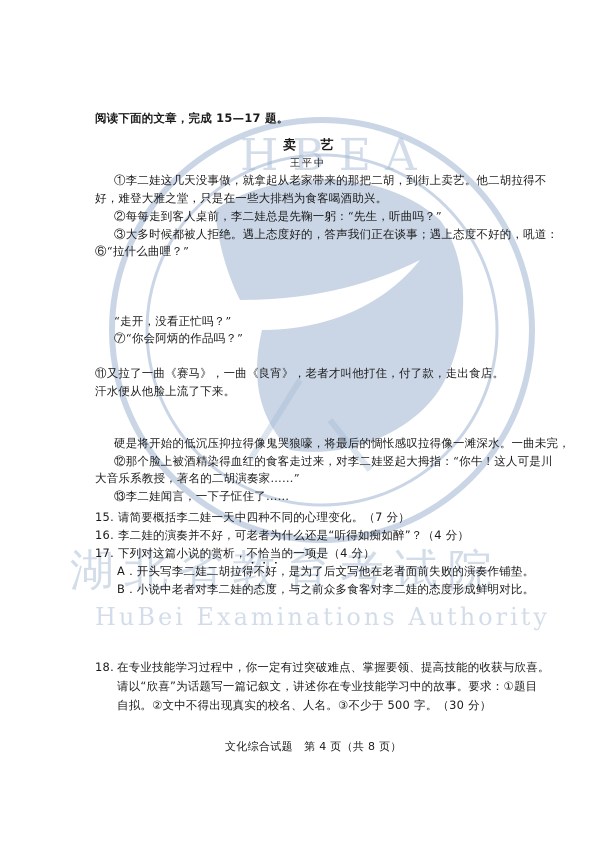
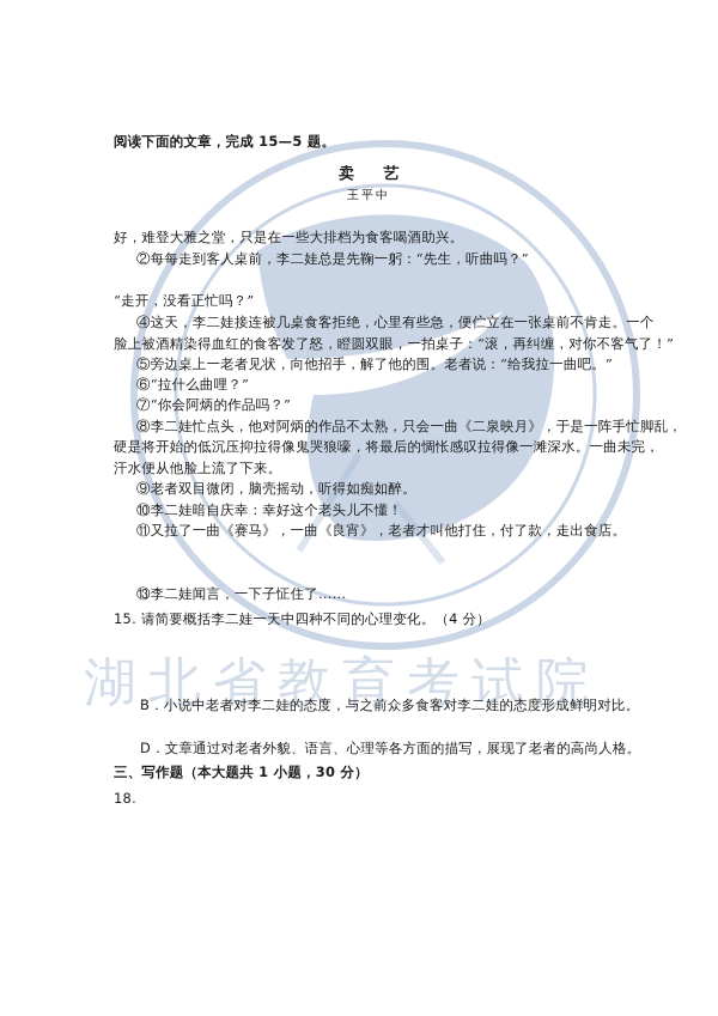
- HBEA
  湖北省教育考试院
- HuBei Examinations Authority
- 阅读下面的文章，完成 15—17 题。
+ 阅读下面的文章，完成 15—5 题。
  卖 艺
  王平中
- ①李二娃这几天没事做，就拿起从老家带来的那把二胡，到街上卖艺。他二胡拉得不
  好，难登大雅之堂，只是在一些大排档为食客喝酒助兴。
  ②每每走到客人桌前，李二娃总是先鞠一躬：“先生，听曲吗？”
- ③大多时候都被人拒绝。遇上态度好的，答声我们正在谈事；遇上态度不好的，吼道：
- ⑥“拉什么曲哩？”
+ “走开，没看正忙吗？”
+ ④这天，李二娃接连被几桌食客拒绝，心里有些急，便伫立在一张桌前不肯走。一个
+ 脸上被酒精染得血红的食客发了怒，瞪圆双眼，一拍桌子：“滚，再纠缠，对你不客气了！”
+ ⑤旁边桌上一老者见状，向他招手，解了他的围。老者说：“给我拉一曲吧。”
- “走开，没看正忙吗？”
+ ⑥“拉什么曲哩？”
  ⑦“你会阿炳的作品吗？”
+ ⑧李二娃忙点头，他对阿炳的作品不太熟，只会一曲《二泉映月》，于是一阵手忙脚乱，
- ⑪又拉了一曲《赛马》，一曲《良宵》，老者才叫他打住，付了款，走出食店。
+ 硬是将开始的低沉压抑拉得像鬼哭狼嚎，将最后的惆怅感叹拉得像一滩深水。一曲未完，
  汗水便从他脸上流了下来。
+ ⑨老者双目微闭，脑壳摇动，听得如痴如醉。
+ ⑩李二娃暗自庆幸：幸好这个老头儿不懂！
- 硬是将开始的低沉压抑拉得像鬼哭狼嚎，将最后的惆怅感叹拉得像一滩深水。一曲未完，
+ ⑪又拉了一曲《赛马》，一曲《良宵》，老者才叫他打住，付了款，走出食店。
- ⑫那个脸上被酒精染得血红的食客走过来，对李二娃竖起大拇指：“你牛！这人可是川
- 大音乐系教授，著名的二胡演奏家……”
  ⑬李二娃闻言，一下子怔住了……
- 15. 请简要概括李二娃一天中四种不同的心理变化。（7 分）
+ 15. 请简要概括李二娃一天中四种不同的心理变化。（4 分）
- 16. 李二娃的演奏并不好，可老者为什么还是“听得如痴如醉”？（4 分）
- 17. 下列对这篇小说的赏析，不恰当的一项是（4 分）
- A．开头写李二娃二胡拉得不好，是为了后文写他在老者面前失败的演奏作铺垫。
  B．小说中老者对李二娃的态度，与之前众多食客对李二娃的态度形成鲜明对比。
+ D．文章通过对老者外貌、语言、心理等各方面的描写，展现了老者的高尚人格。
+ 三、写作题（本大题共 1 小题，30 分）
  18.
- 在专业技能学习过程中，你一定有过突破难点、掌握要领、提高技能的收获与欣喜。
- 请以“欣喜”为话题写一篇记叙文，讲述你在专业技能学习中的故事。要求：①题目
- 自拟。②文中不得出现真实的校名、人名。③不少于 500 字。（30 分）
- 文化综合试题 第 4 页（共 8 页）
